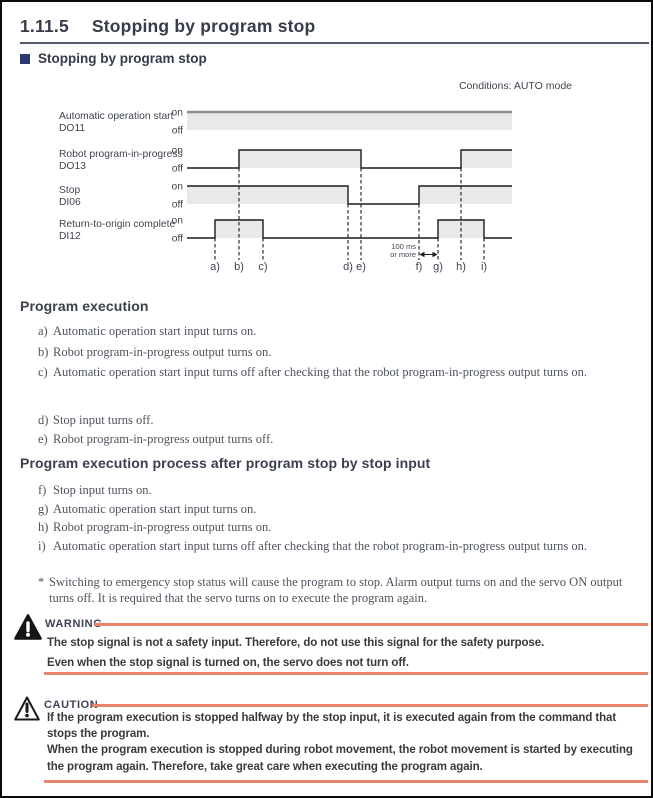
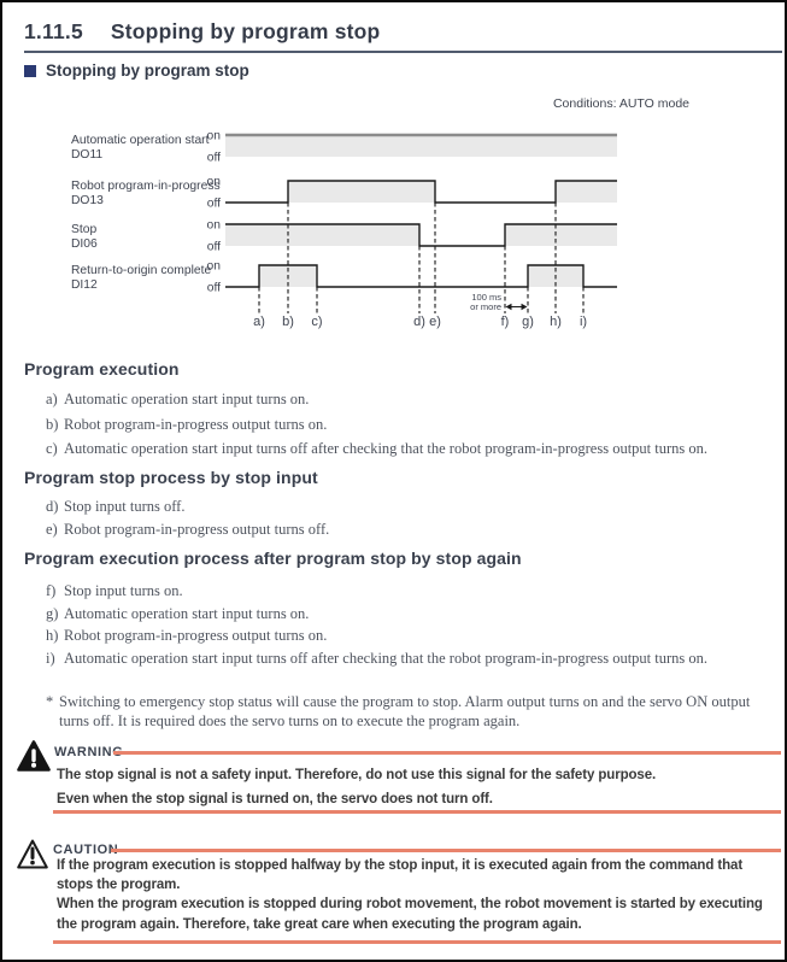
  1.11.5
  Stopping by program stop
  Stopping by program stop
  Conditions: AUTO mode
  a)
  b)
  c)
  d)
  e)
  f)
  g)
  h)
  i)
  Automatic operation start
  DO11
  on
  off
  Robot program-in-progress
  DO13
  on
  off
  Stop
  DI06
  on
  off
  Return-to-origin complete
  DI12
  on
  off
  100 ms
  or more
  Program execution
  a)
  Automatic operation start input turns on.
  b)
  Robot program-in-progress output turns on.
  c)
  Automatic operation start input turns off after checking that the robot program-in-progress output turns on.
+ Program stop process by stop input
  d)
  Stop input turns off.
  e)
  Robot program-in-progress output turns off.
- Program execution process after program stop by stop input
+ Program execution process after program stop by stop again
  f)
  Stop input turns on.
  g)
  Automatic operation start input turns on.
  h)
  Robot program-in-progress output turns on.
  i)
  Automatic operation start input turns off after checking that the robot program-in-progress output turns on.
  *
- Switching to emergency stop status will cause the program to stop. Alarm output turns on and the servo ON output turns off. It is required that the servo turns on to execute the program again.
+ Switching to emergency stop status will cause the program to stop. Alarm output turns on and the servo ON output turns off. It is required does the servo turns on to execute the program again.
  WARNIN
  The stop signal is not a safety input. Therefore, do not use this signal for the safety purpose.
  Even when the stop signal is turned on, the servo does not turn off.
  CAUTIO
  If the program execution is stopped halfway by the stop input, it is executed again from the command that stops the program.
  When the program execution is stopped during robot movement, the robot movement is started by executing the program again. Therefore, take great care when executing the program again.
